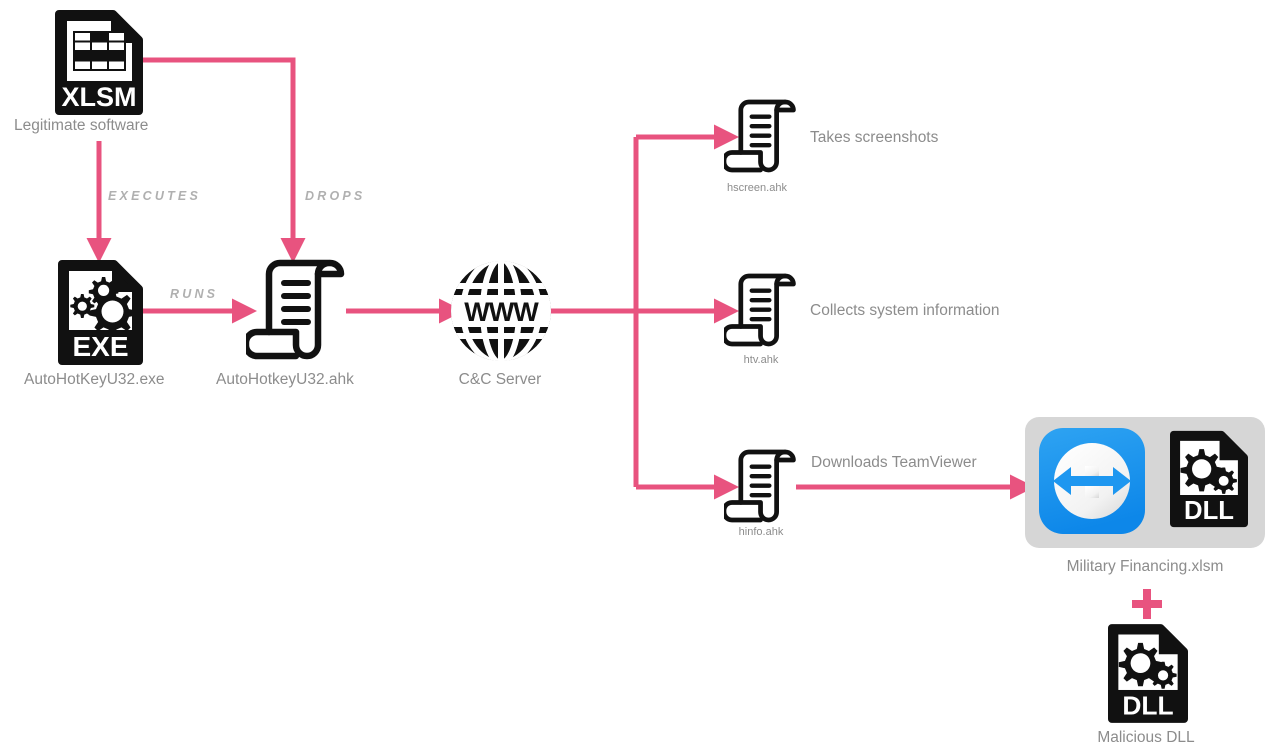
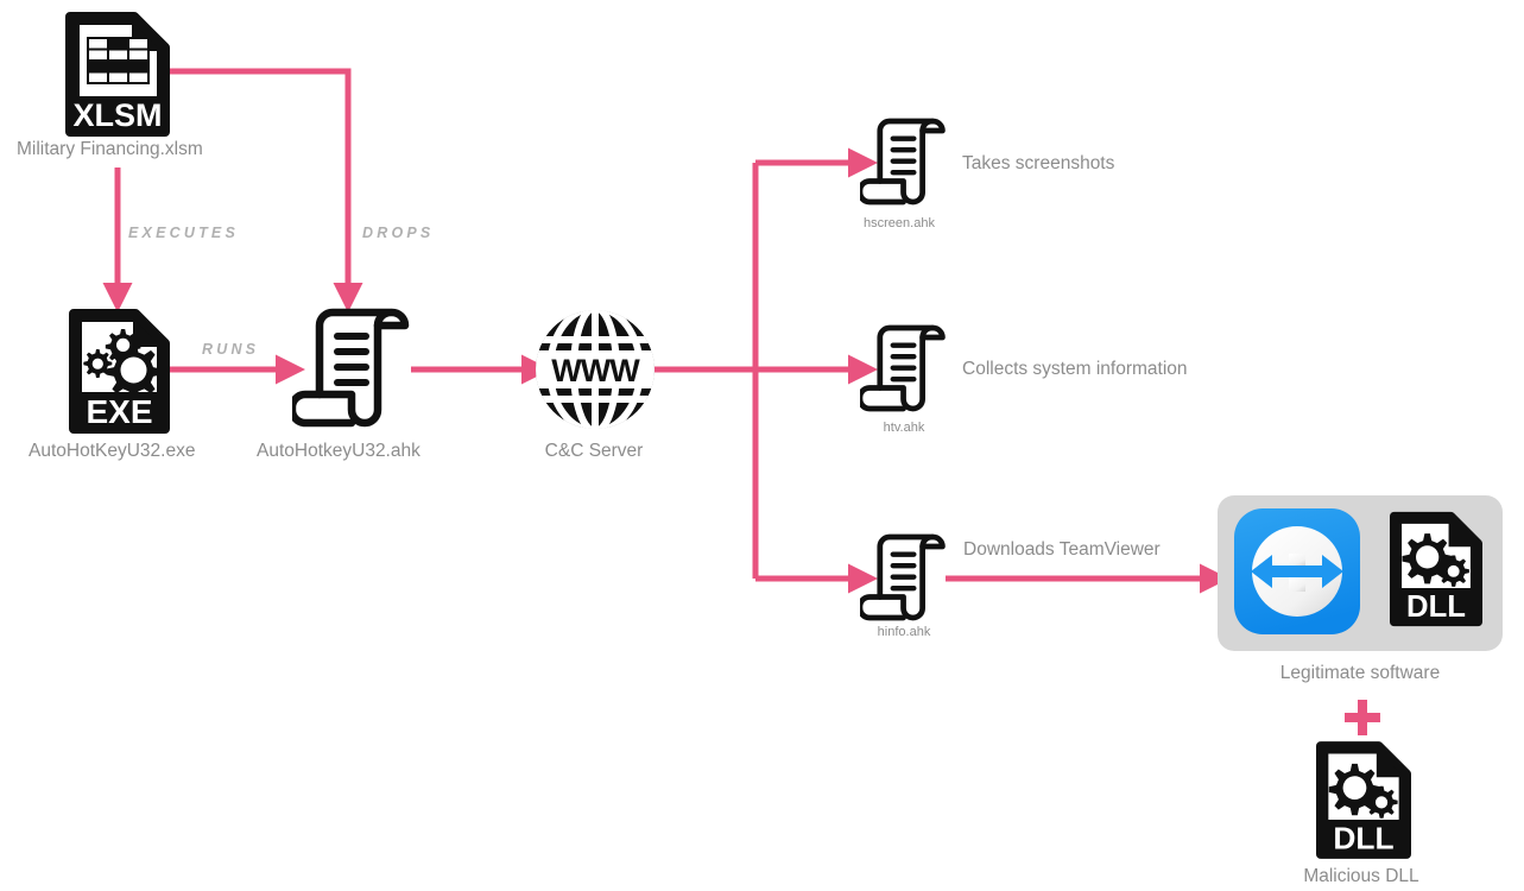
  XLSM
- Legitimate software
+ Military Financing.xlsm
  EXE
  AutoHotKeyU32.exe
  AutoHotkeyU32.ahk
  WWW
  C&C Server
  hscreen.ahk
  Takes screenshots
  htv.ahk
  Collects system information
  hinfo.ahk
  Downloads TeamViewer
  DLL
- Military Financing.xlsm
+ Legitimate software
  DLL
  Malicious DLL
  EXECUTES
  DROPS
  RUNS
